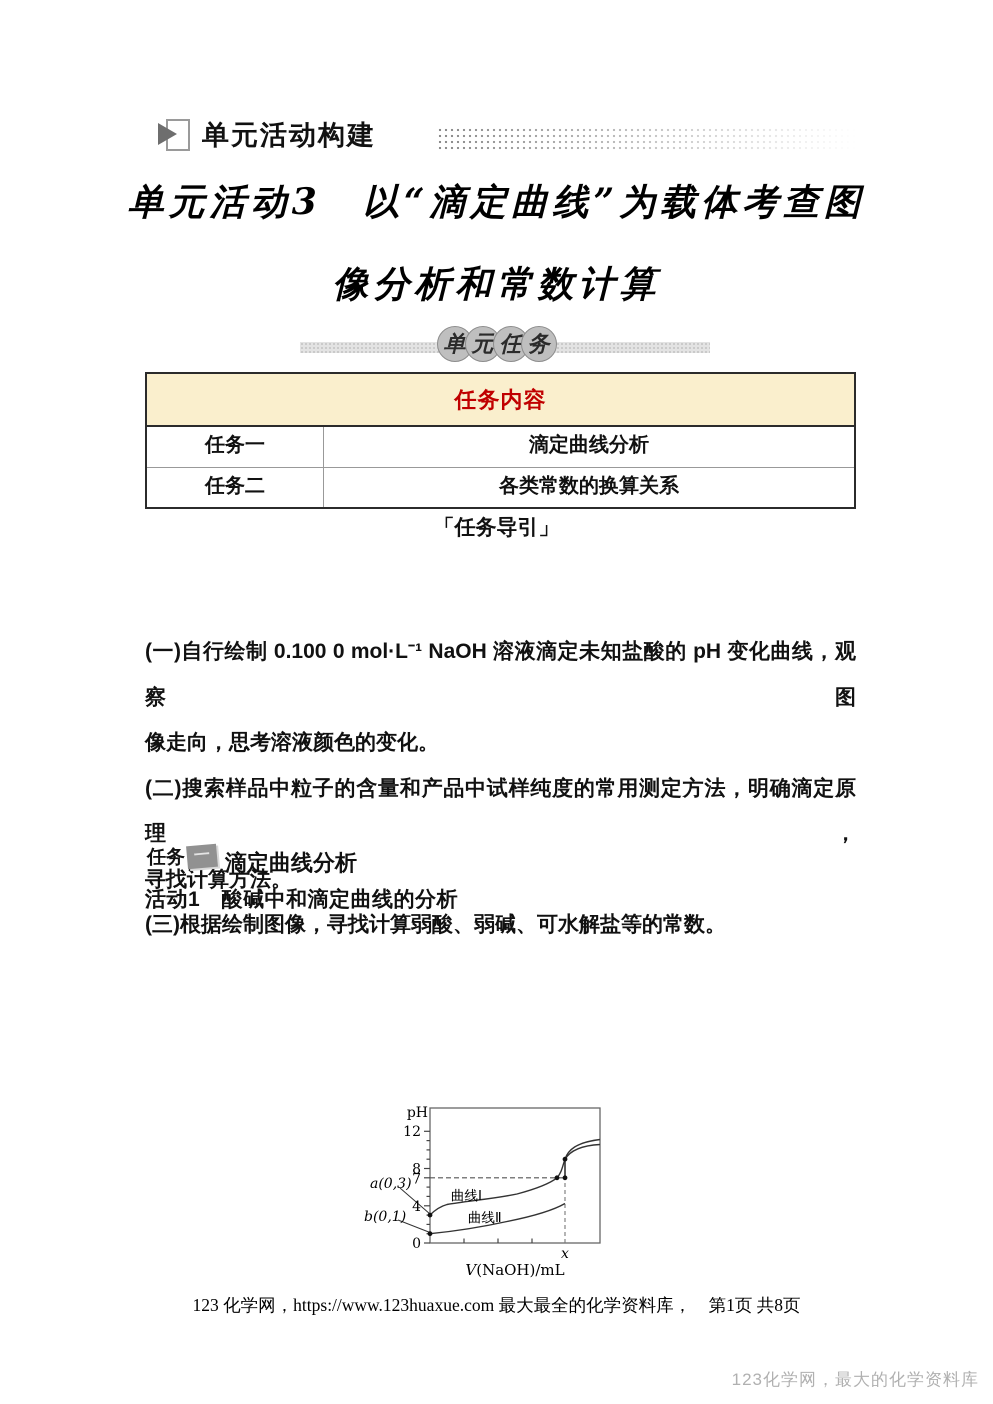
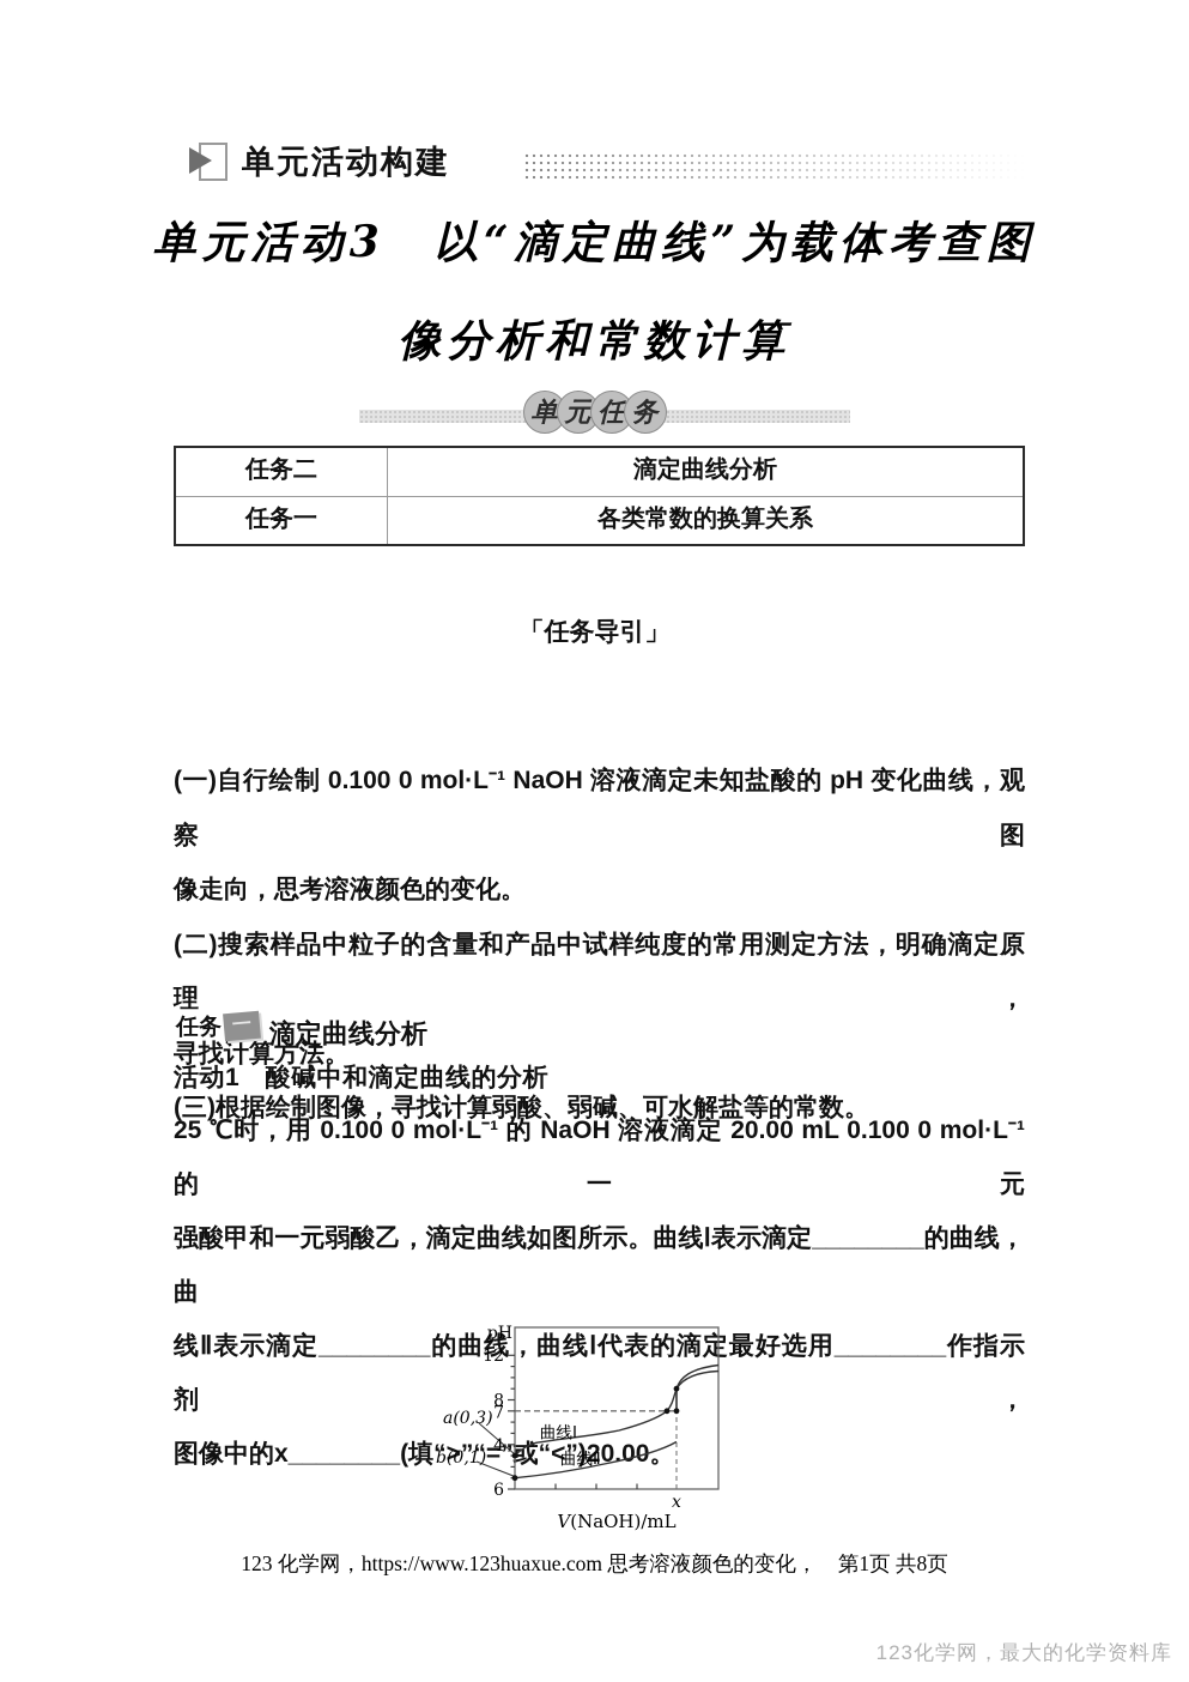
  单元活动构建
  单元活动3 以“滴定曲线”为载体考查图
  像分析和常数计算
  单 元 任 务
- 任务内容
- 任务一
+ 任务二
  滴定曲线分析
- 任务二
+ 任务一
  各类常数的换算关系
  「任务导引」
  (一)自行绘制 0.100 0 mol·L⁻¹ NaOH 溶液滴定未知盐酸的 pH 变化曲线，观察图
  像走向，思考溶液颜色的变化。
  (二)搜索样品中粒子的含量和产品中试样纯度的常用测定方法，明确滴定原理，
  寻找计算方法。
  (三)根据绘制图像，寻找计算弱酸、弱碱、可水解盐等的常数。
  任务
  滴定曲线分析
  活动1 酸碱中和滴定曲线的分析
+ 25 ℃时，用 0.100 0 mol·L⁻¹ 的 NaOH 溶液滴定 20.00 mL 0.100 0 mol·L⁻¹ 的一元
+ 强酸甲和一元弱酸乙，滴定曲线如图所示。曲线Ⅰ表示滴定________的曲线，曲
+ 线Ⅱ表示滴定________的曲线，曲线Ⅰ代表的滴定最好选用________作指示剂，
+ 图像中的x________(填“>”“=”或“<”)20.00。
  pH
  12
  8
  7
  4
- 0
+ 6
  a(0,3)
  b(0,1)
  曲线Ⅰ
  曲线Ⅱ
  x
  V(NaOH)/mL
- 123 化学网，https://www.123huaxue.com 最大最全的化学资料库， 第1页 共8页
+ 123 化学网，https://www.123huaxue.com 思考溶液颜色的变化， 第1页 共8页
  123化学网，最大的化学资料库
